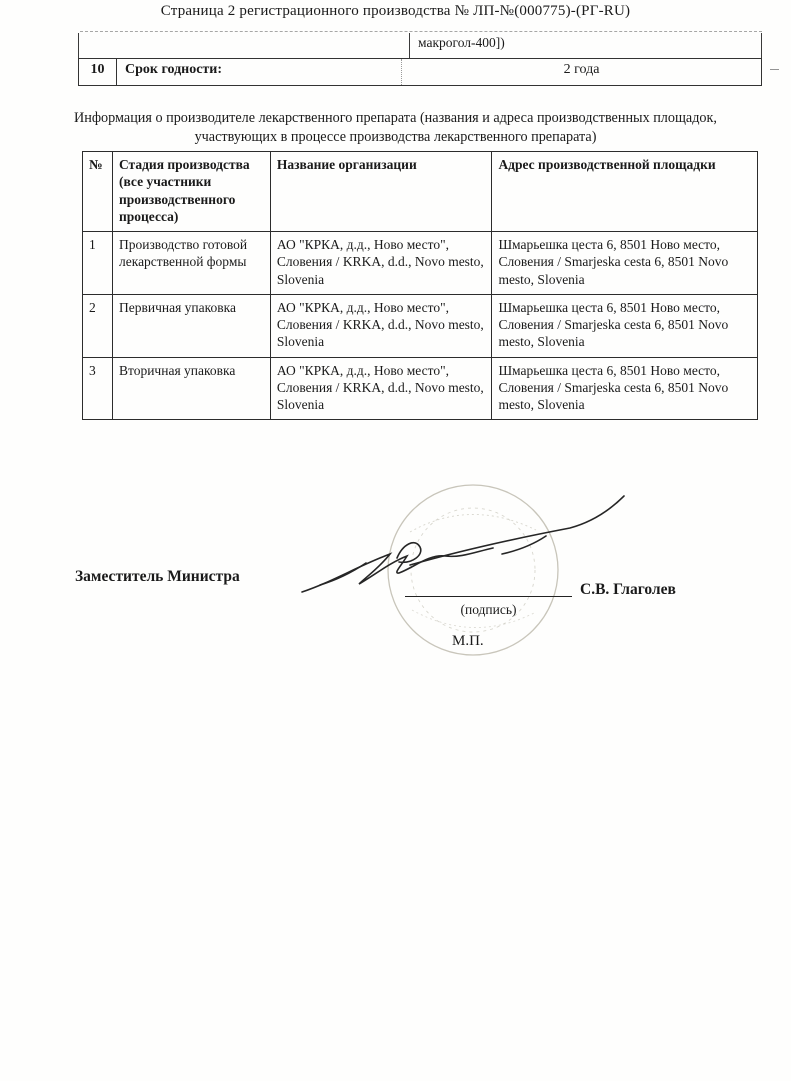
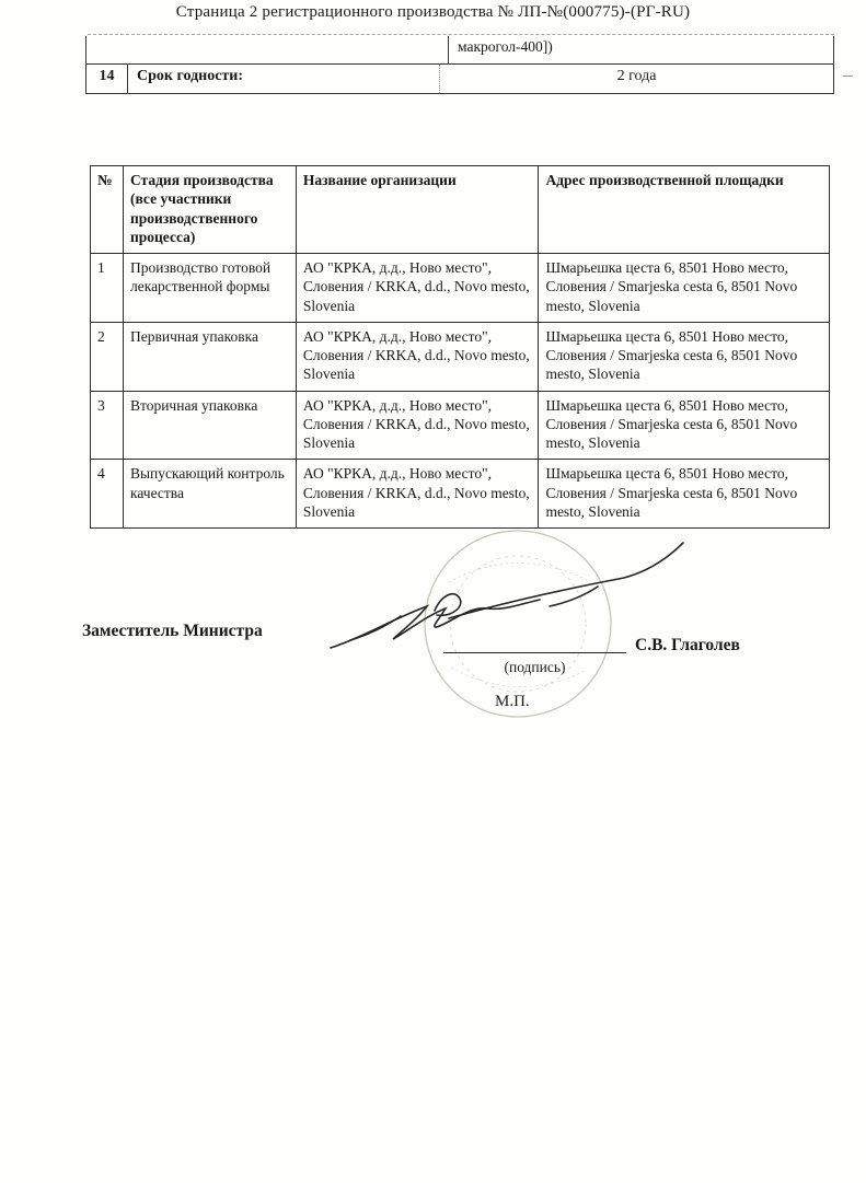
  Страница 2 регистрационного производства № ЛП-№(000775)-(РГ-RU)
  макрогол-400])
- 10
+ 14
  Срок годности:
  2 года
- Информация о производителе лекарственного препарата (названия и адреса производственных площадок, участвующих в процессе производства лекарственного препарата)
  №	Стадия производства (все участники производственного процесса)	Название организации	Адрес производственной площадки
  1	Производство готовой лекарственной формы	АО "КРКА, д.д., Ново место", Словения / KRKA, d.d., Novo mesto, Slovenia	Шмарьешка цеста 6, 8501 Ново место, Словения / Smarjeska cesta 6, 8501 Novo mesto, Slovenia
  2	Первичная упаковка	АО "КРКА, д.д., Ново место", Словения / KRKA, d.d., Novo mesto, Slovenia	Шмарьешка цеста 6, 8501 Ново место, Словения / Smarjeska cesta 6, 8501 Novo mesto, Slovenia
  3	Вторичная упаковка	АО "КРКА, д.д., Ново место", Словения / KRKA, d.d., Novo mesto, Slovenia	Шмарьешка цеста 6, 8501 Ново место, Словения / Smarjeska cesta 6, 8501 Novo mesto, Slovenia
+ 4	Выпускающий контроль качества	АО "КРКА, д.д., Ново место", Словения / KRKA, d.d., Novo mesto, Slovenia	Шмарьешка цеста 6, 8501 Ново место, Словения / Smarjeska cesta 6, 8501 Novo mesto, Slovenia
  Заместитель Министра
  С.В. Глаголев
  (подпись)
  М.П.
